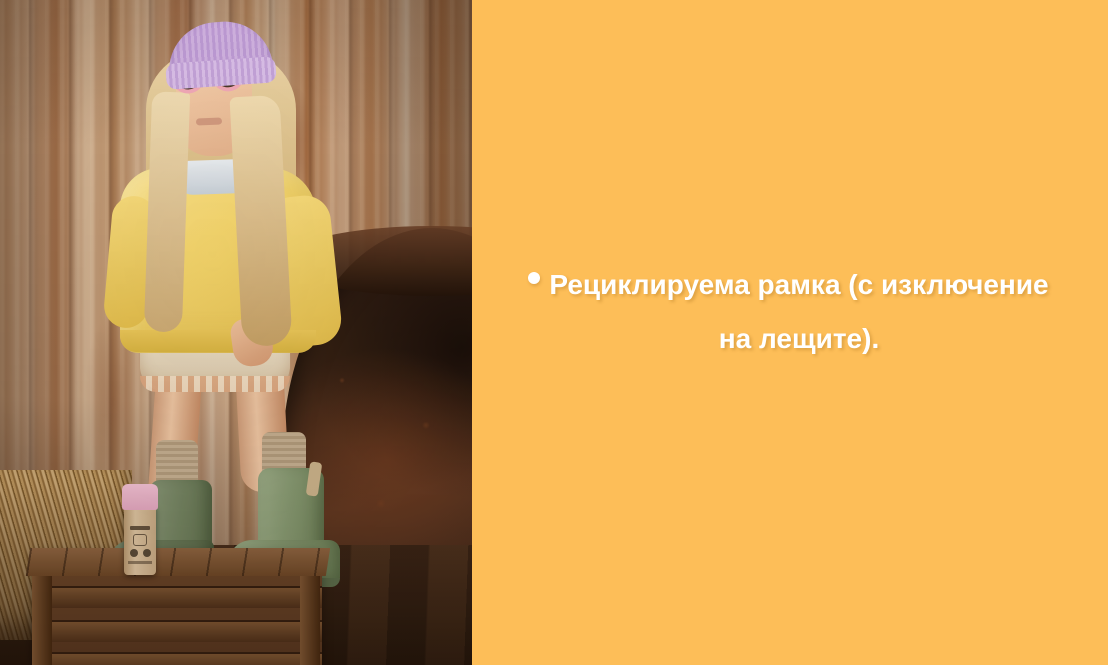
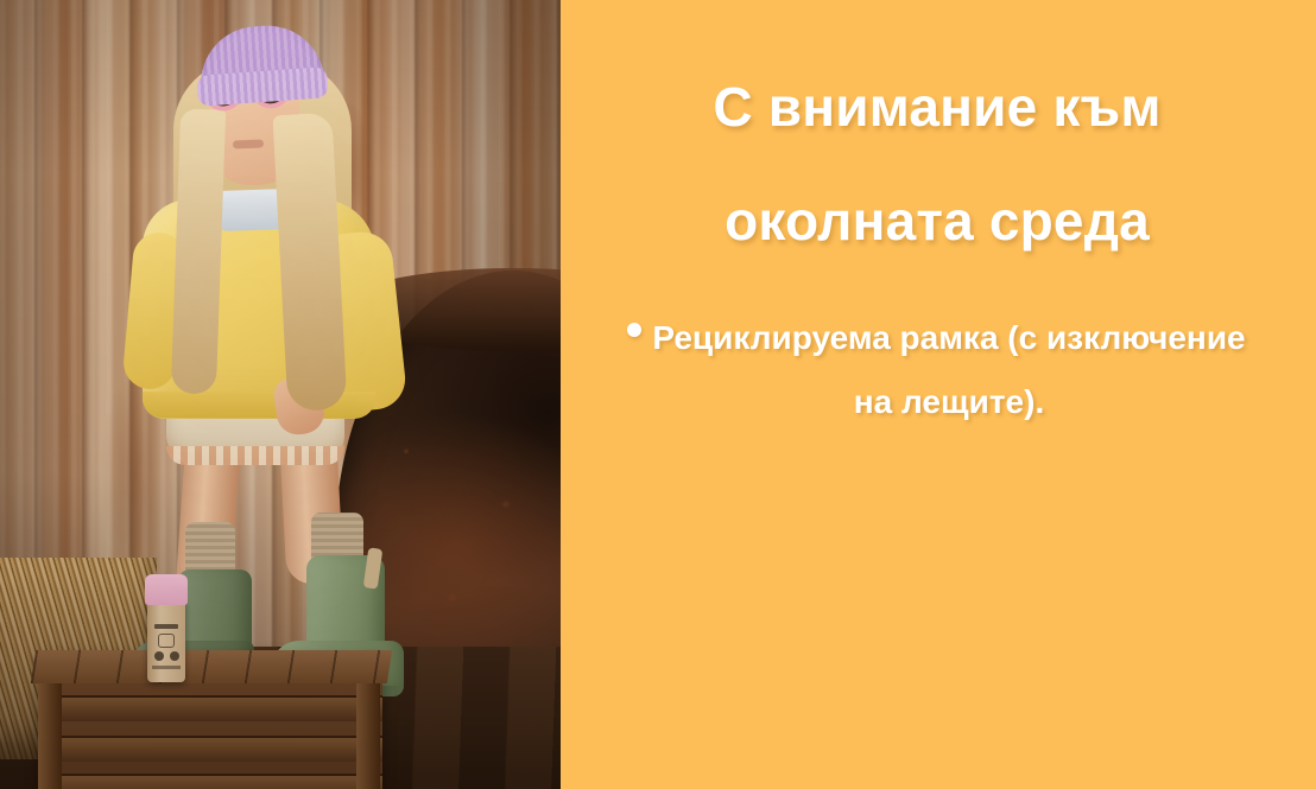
+ С внимание към
+ околната среда
  Рециклируема рамка (с изключение на лещите).
